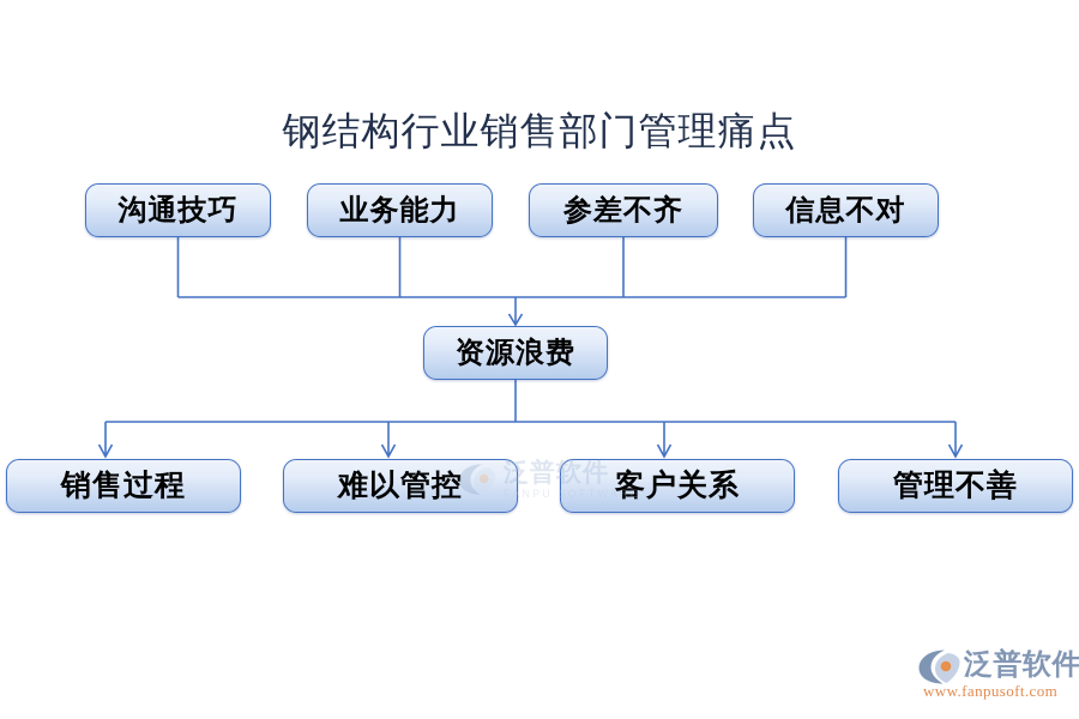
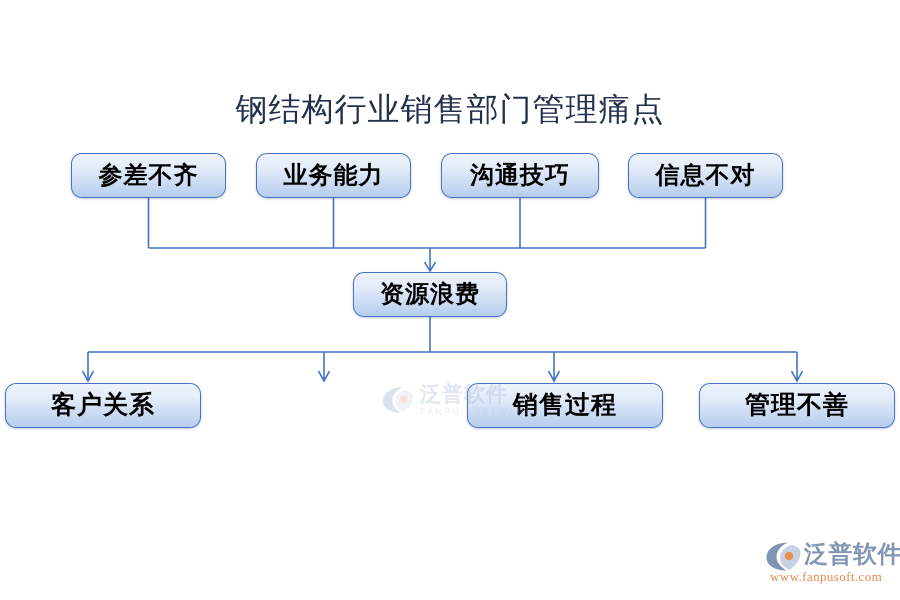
  钢结构行业销售部门管理痛点
- 沟通技巧
+ 参差不齐
  业务能力
- 参差不齐
+ 沟通技巧
  信息不对
  资源浪费
- 销售过程
+ 客户关系
- 难以管控
- 客户关系
+ 销售过程
  管理不善
  泛普软件
  FANPU SOFTWARE
  泛普软件
  www.fanpusoft.com
